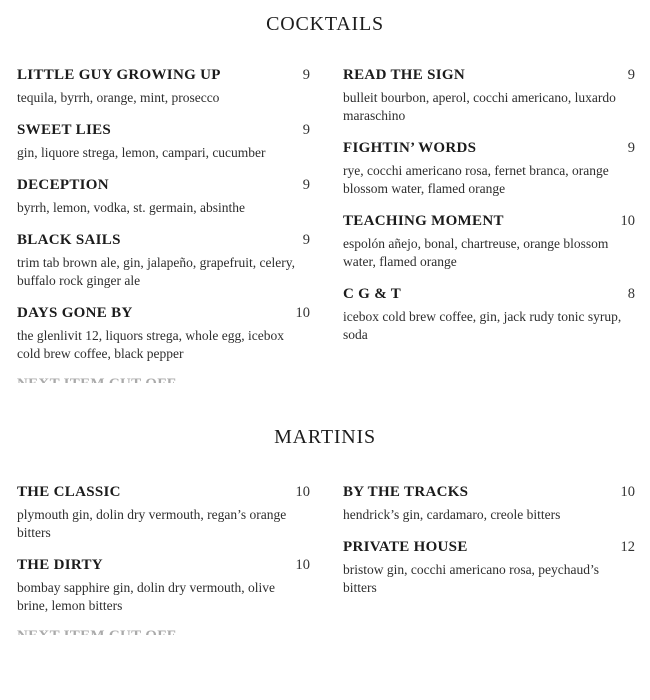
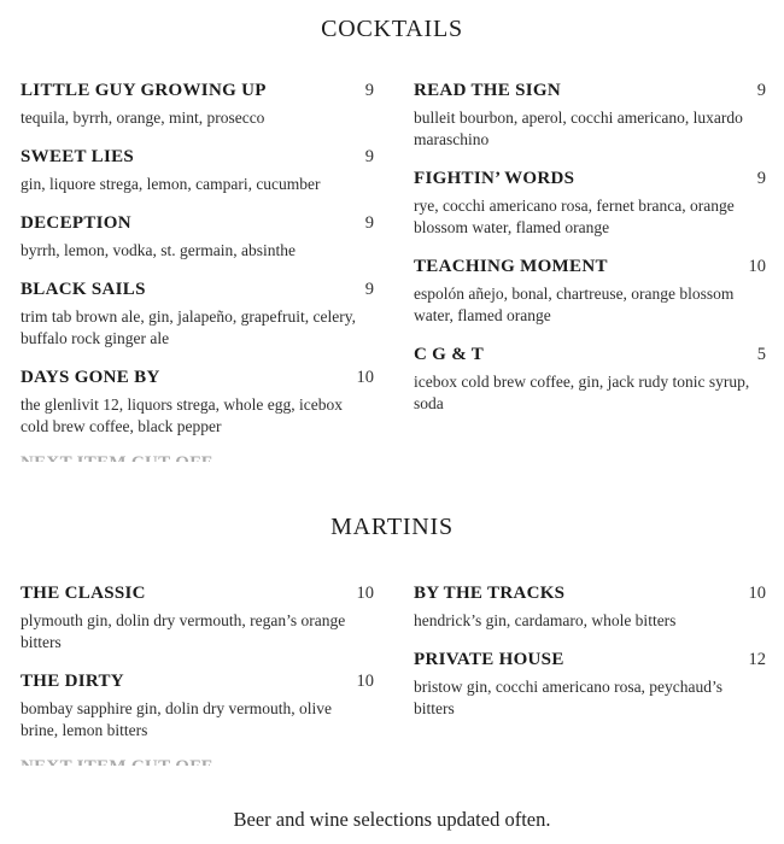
  COCKTAILS
  LITTLE GUY GROWING UP
  9
  tequila, byrrh, orange, mint, prosecco
  SWEET LIES
  9
  gin, liquore strega, lemon, campari, cucumber
  DECEPTION
  9
  byrrh, lemon, vodka, st. germain, absinthe
  BLACK SAILS
  9
  trim tab brown ale, gin, jalapeño, grapefruit, celery,
  buffalo rock ginger ale
  DAYS GONE BY
  10
  the glenlivit 12, liquors strega, whole egg, icebox
  cold brew coffee, black pepper
  READ THE SIGN
  9
  bulleit bourbon, aperol, cocchi americano, luxardo
  maraschino
  FIGHTIN’ WORDS
  9
  rye, cocchi americano rosa, fernet branca, orange
  blossom water, flamed orange
  TEACHING MOMENT
  10
  espolón añejo, bonal, chartreuse, orange blossom
  water, flamed orange
  C G & T
- 8
+ 5
  icebox cold brew coffee, gin, jack rudy tonic syrup,
  soda
  MARTINIS
  THE CLASSIC
  10
  plymouth gin, dolin dry vermouth, regan’s orange
  bitters
  THE DIRTY
  10
  bombay sapphire gin, dolin dry vermouth, olive
  brine, lemon bitters
  BY THE TRACKS
  10
- hendrick’s gin, cardamaro, creole bitters
+ hendrick’s gin, cardamaro, whole bitters
  PRIVATE HOUSE
  12
  bristow gin, cocchi americano rosa, peychaud’s
  bitters
+ Beer and wine selections updated often.
